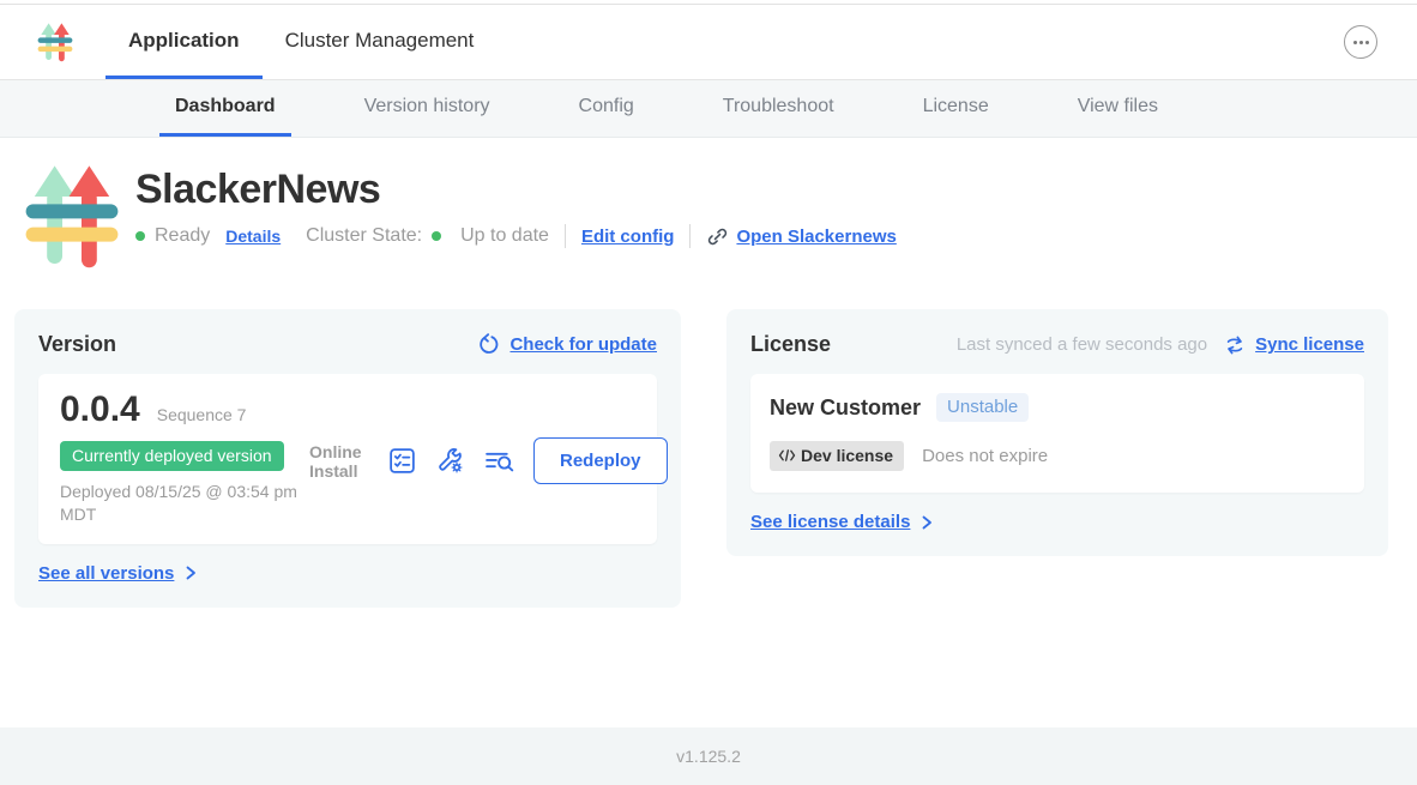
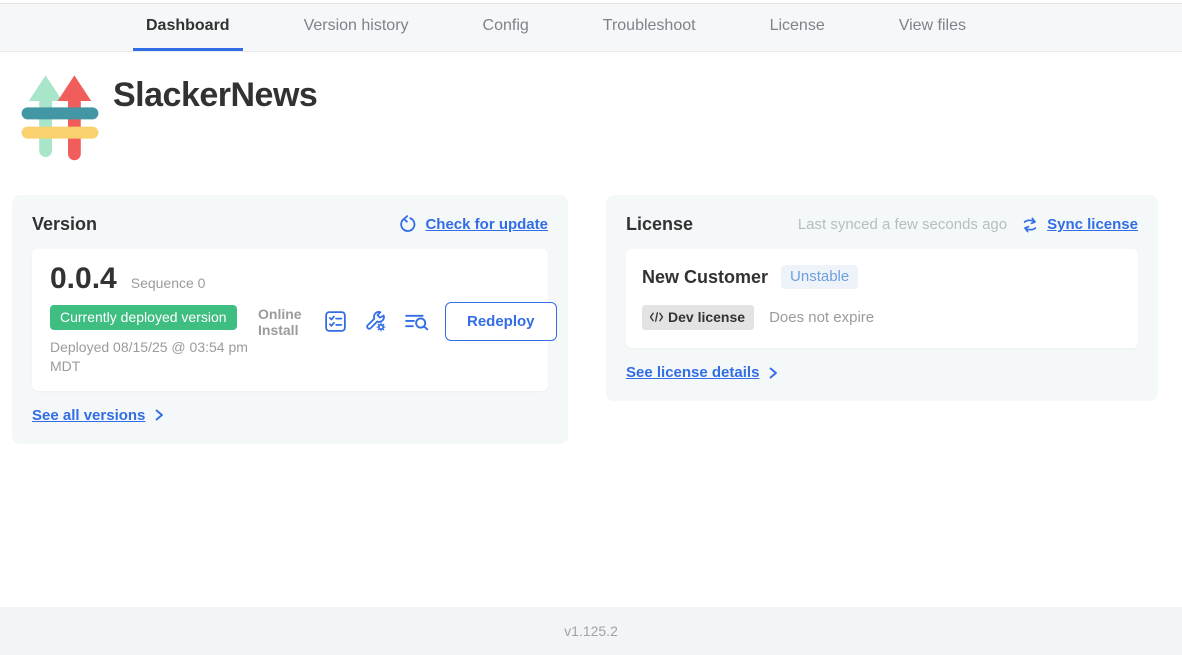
- Application
- Cluster Management
  Dashboard
  Version history
  Config
  Troubleshoot
  License
  View files
  SlackerNews
- Ready
- Details
- Cluster State:
- Up to date
- Edit config
- Open Slackernews
  Version
  Check for update
  0.0.4
- Sequence 7
+ Sequence 0
  Currently deployed version
  Deployed 08/15/25 @ 03:54 pm MDT
  Online Install
  Redeploy
  See all versions
  License
  Last synced a few seconds ago
  Sync license
  New Customer
  Unstable
  Dev license
  Does not expire
  See license details
  v1.125.2
